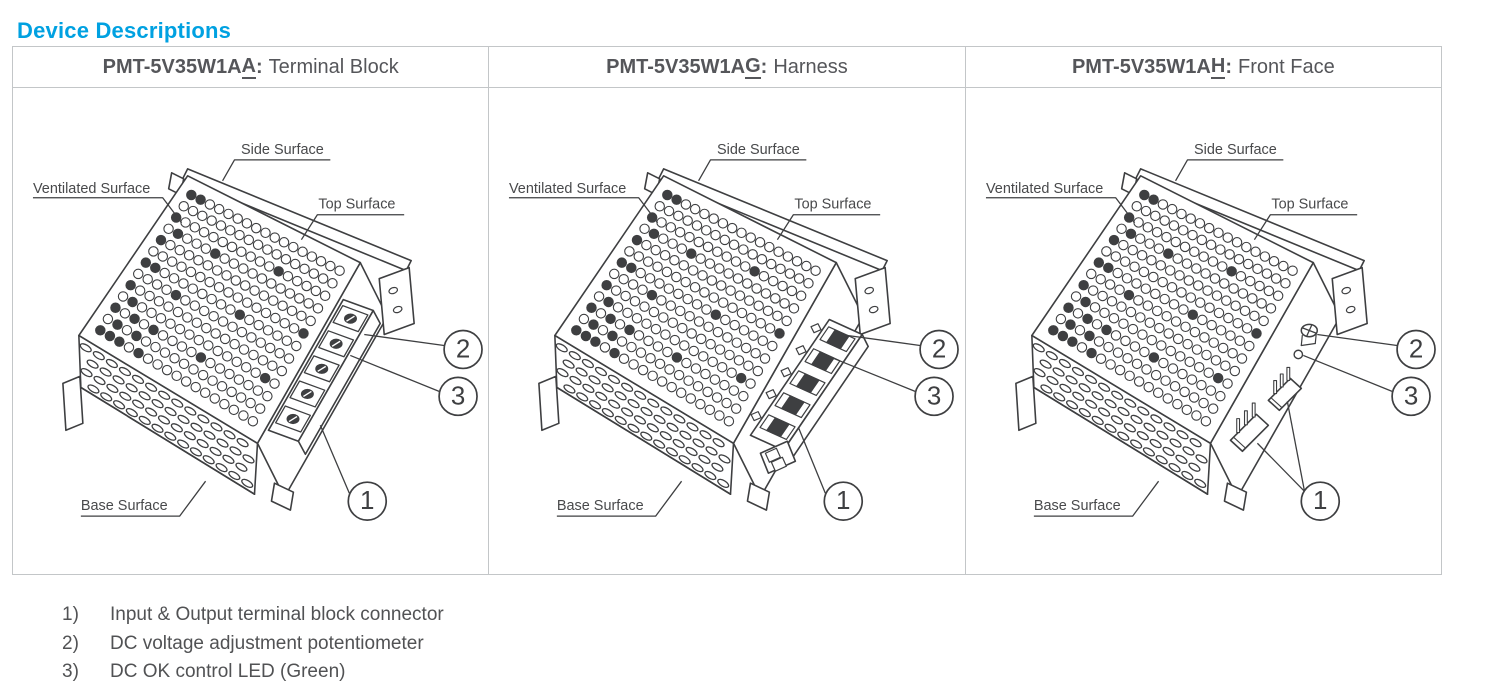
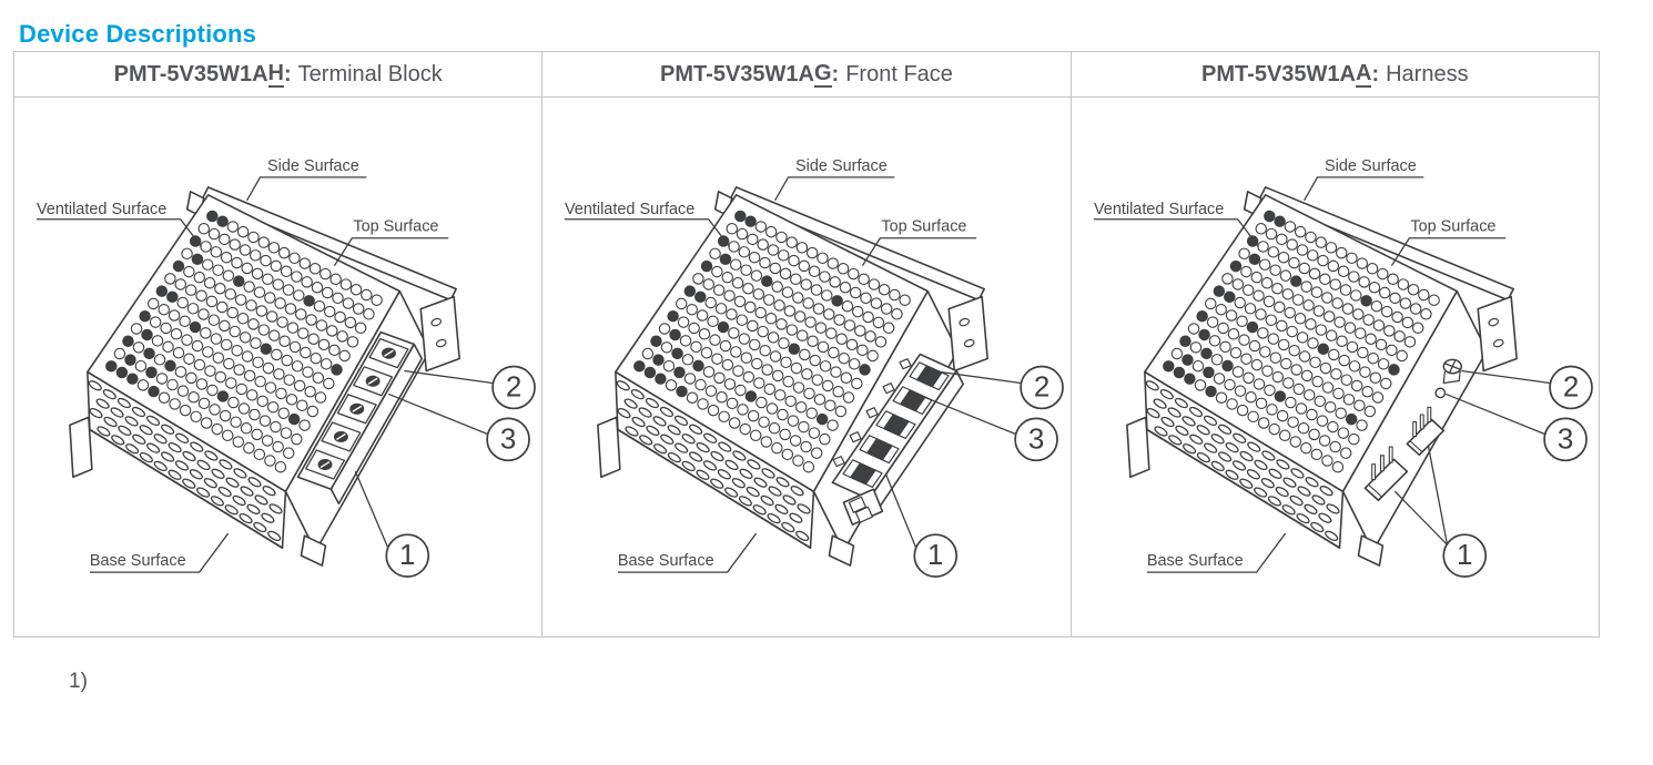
  Device Descriptions
  PMT-5V35W1A
- A
+ H
  :
  Terminal Block
  Side Surface
  Ventilated Surface
  Top Surface
  Base Surface
  2
  3
  1
  PMT-5V35W1A
  G
  :
- Harness
+ Front Face
  Side Surface
  Ventilated Surface
  Top Surface
  Base Surface
  2
  3
  1
  PMT-5V35W1A
- H
+ A
  :
- Front Face
+ Harness
  Side Surface
  Ventilated Surface
  Top Surface
  Base Surface
  2
  3
  1
  1)
- Input & Output terminal block connector
- 2)
- DC voltage adjustment potentiometer
- 3)
- DC OK control LED (Green)
